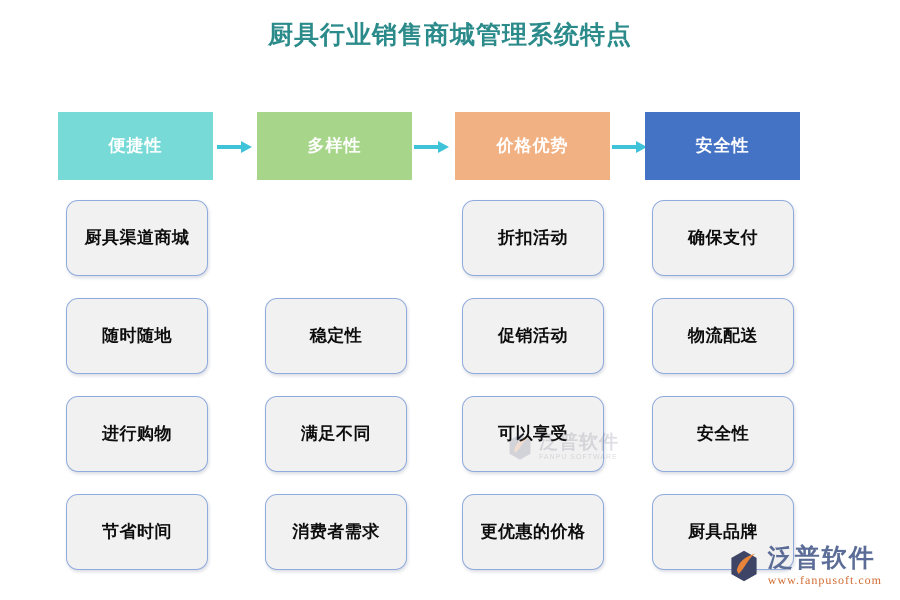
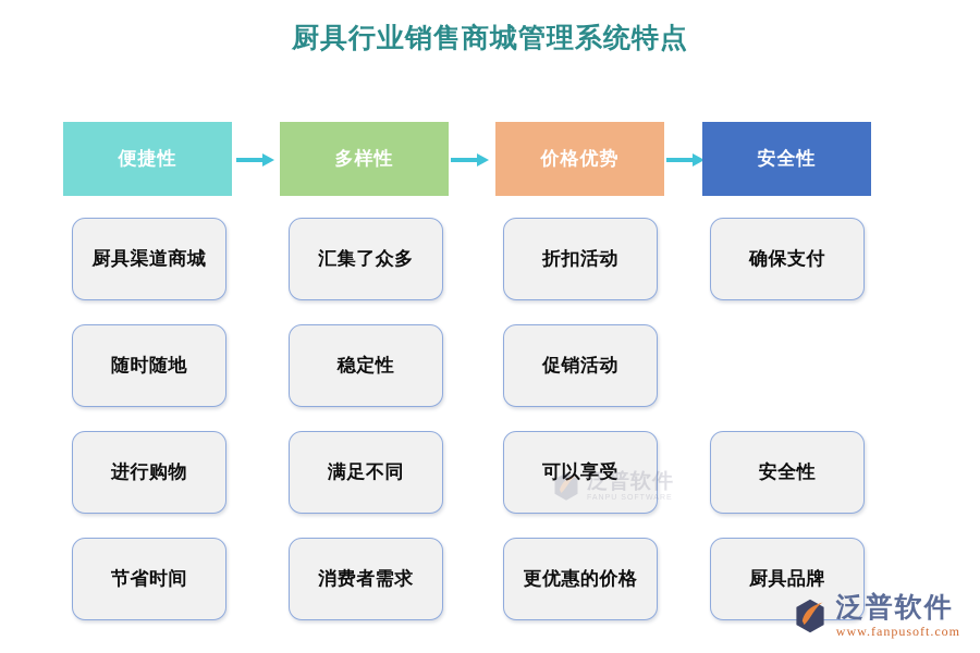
  厨具行业销售商城管理系统特点
  便捷性
  多样性
  价格优势
  安全性
  厨具渠道商城
  随时随地
  进行购物
  节省时间
+ 汇集了众多
  稳定性
  满足不同
  消费者需求
  折扣活动
  促销活动
  可以享受
  更优惠的价格
  确保支付
- 物流配送
  安全性
  厨具品牌
  泛普软件
  泛普软件
  www.fanpusoft.com
